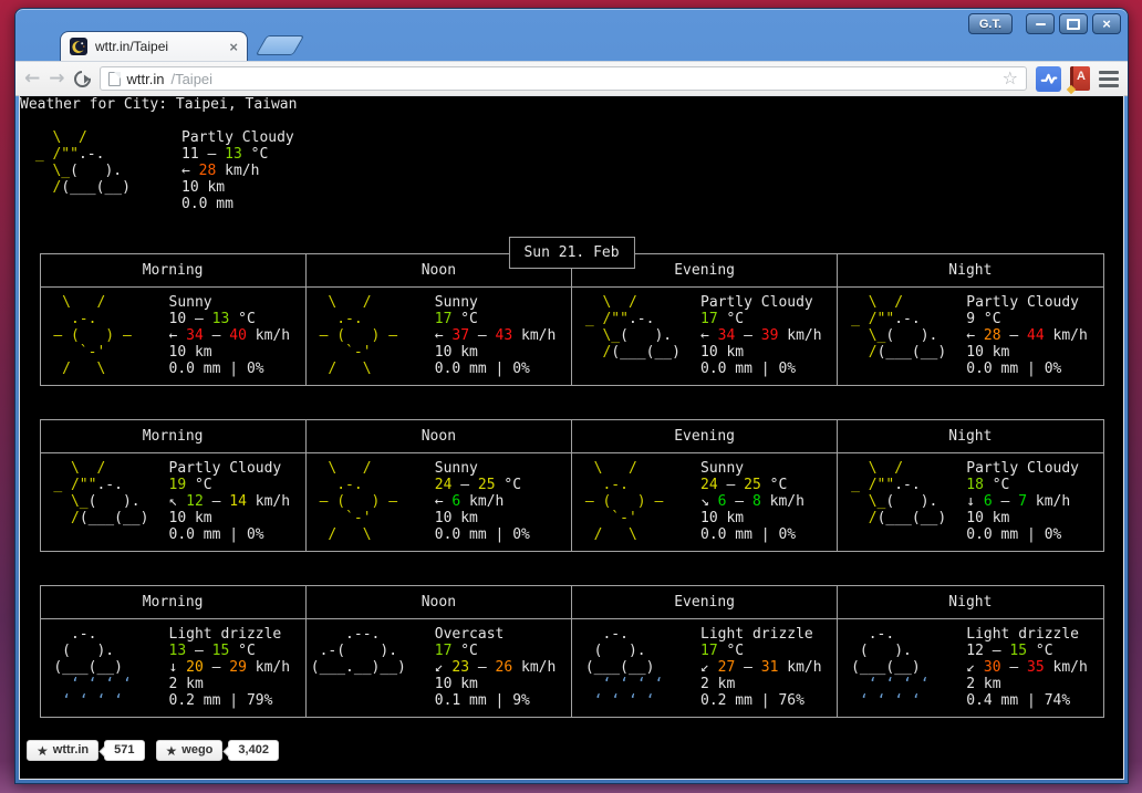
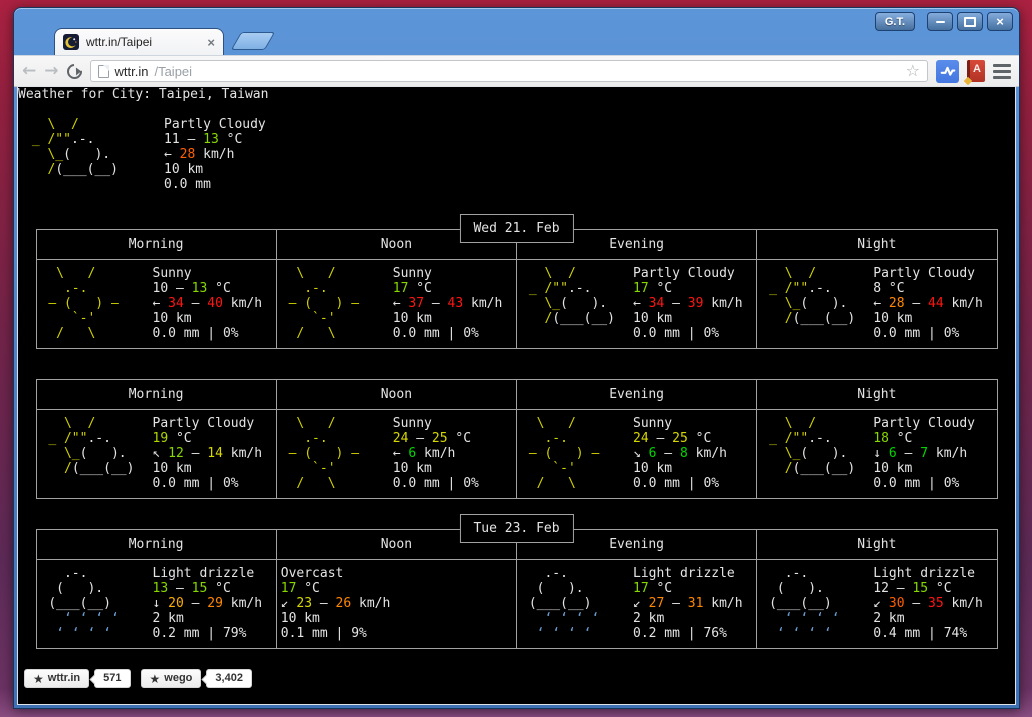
  G.T.
  ×
  wttr.in/Taipei
  ×
  ←
  →
  wttr.in
  /Taipei
  ☆
  Weather for City: Taipei, Taiwan
  \ /
  _ /"".-.
  \_( ).
  /(___(__)
  Partly Cloudy
  11 – 13 °C
  ← 28 km/h
  10 km
  0.0 mm
- Sun 21. Feb
+ Wed 21. Feb
  Morning
  \ /
  .-.
  – ( ) –
  `-'
  / \
  Sunny
  10 – 13 °C
  ← 34 – 40 km/h
  10 km
  0.0 mm | 0%
  Noon
  \ /
  .-.
  – ( ) –
  `-'
  / \
  Sunny
  17 °C
  ← 37 – 43 km/h
  10 km
  0.0 mm | 0%
  Evening
  \ /
  _ /"".-.
  \_( ).
  /(___(__)
  Partly Cloudy
  17 °C
  ← 34 – 39 km/h
  10 km
  0.0 mm | 0%
  Night
  \ /
  _ /"".-.
  \_( ).
  /(___(__)
  Partly Cloudy
- 9 °C
+ 8 °C
  ← 28 – 44 km/h
  10 km
  0.0 mm | 0%
  Morning
  \ /
  _ /"".-.
  \_( ).
  /(___(__)
  Partly Cloudy
  19 °C
  ↖ 12 – 14 km/h
  10 km
  0.0 mm | 0%
  Noon
  \ /
  .-.
  – ( ) –
  `-'
  / \
  Sunny
  24 – 25 °C
  ← 6 km/h
  10 km
  0.0 mm | 0%
  Evening
  \ /
  .-.
  – ( ) –
  `-'
  / \
  Sunny
  24 – 25 °C
  ↘ 6 – 8 km/h
  10 km
  0.0 mm | 0%
  Night
  \ /
  _ /"".-.
  \_( ).
  /(___(__)
  Partly Cloudy
  18 °C
  ↓ 6 – 7 km/h
  10 km
  0.0 mm | 0%
+ Tue 23. Feb
  Morning
  .-.
  ( ).
  (___(__)
  ‘ ‘ ‘ ‘
  ‘ ‘ ‘ ‘
  Light drizzle
  13 – 15 °C
  ↓ 20 – 29 km/h
  2 km
  0.2 mm | 79%
  Noon
- .--.
- .-( ).
- (___.__)__)
  Overcast
  17 °C
  ↙ 23 – 26 km/h
  10 km
  0.1 mm | 9%
  Evening
  .-.
  ( ).
  (___(__)
  ‘ ‘ ‘ ‘
  ‘ ‘ ‘ ‘
  Light drizzle
  17 °C
  ↙ 27 – 31 km/h
  2 km
  0.2 mm | 76%
  Night
  .-.
  ( ).
  (___(__)
  ‘ ‘ ‘ ‘
  ‘ ‘ ‘ ‘
  Light drizzle
  12 – 15 °C
  ↙ 30 – 35 km/h
  2 km
  0.4 mm | 74%
  ★
  wttr.in
  571
  ★
  wego
  3,402
